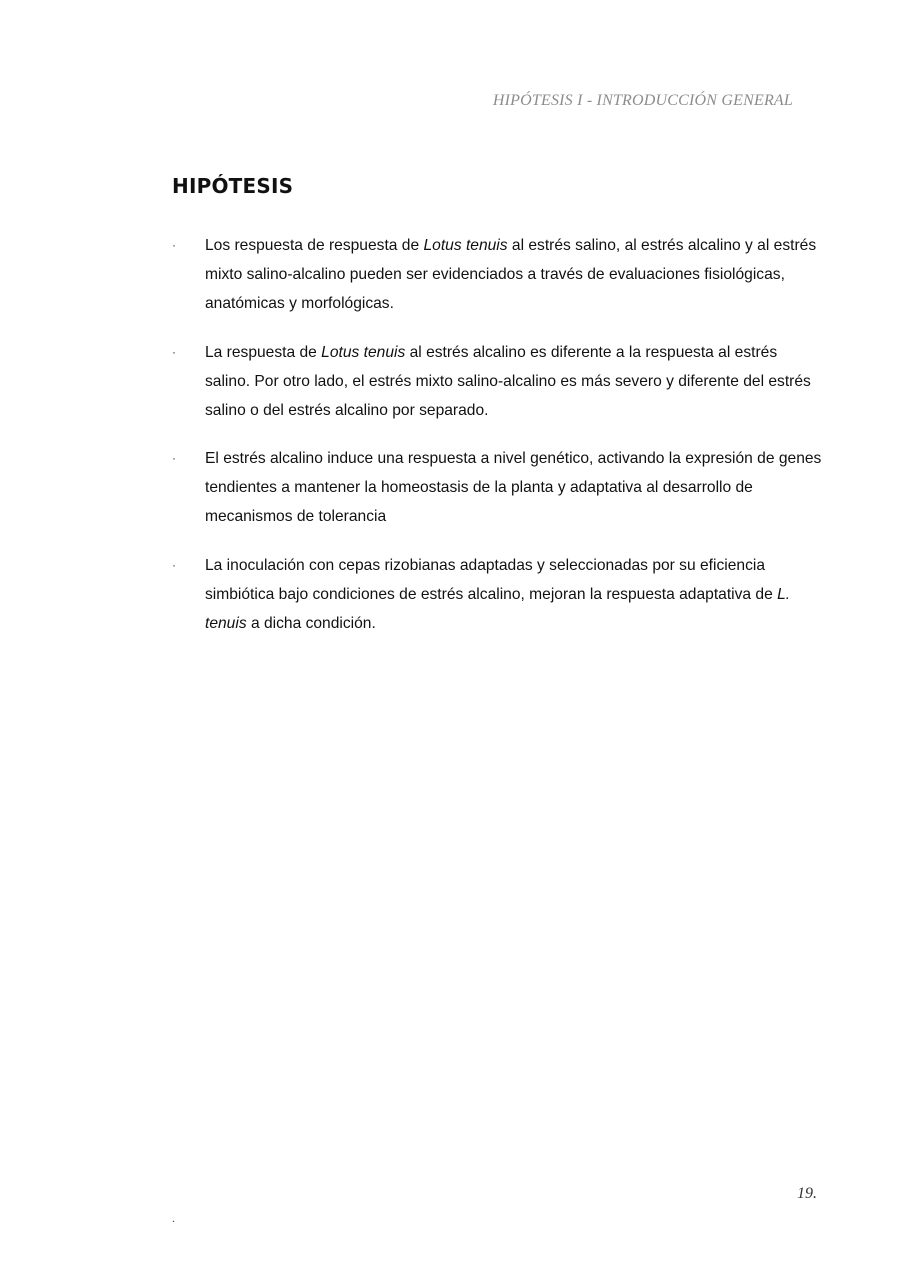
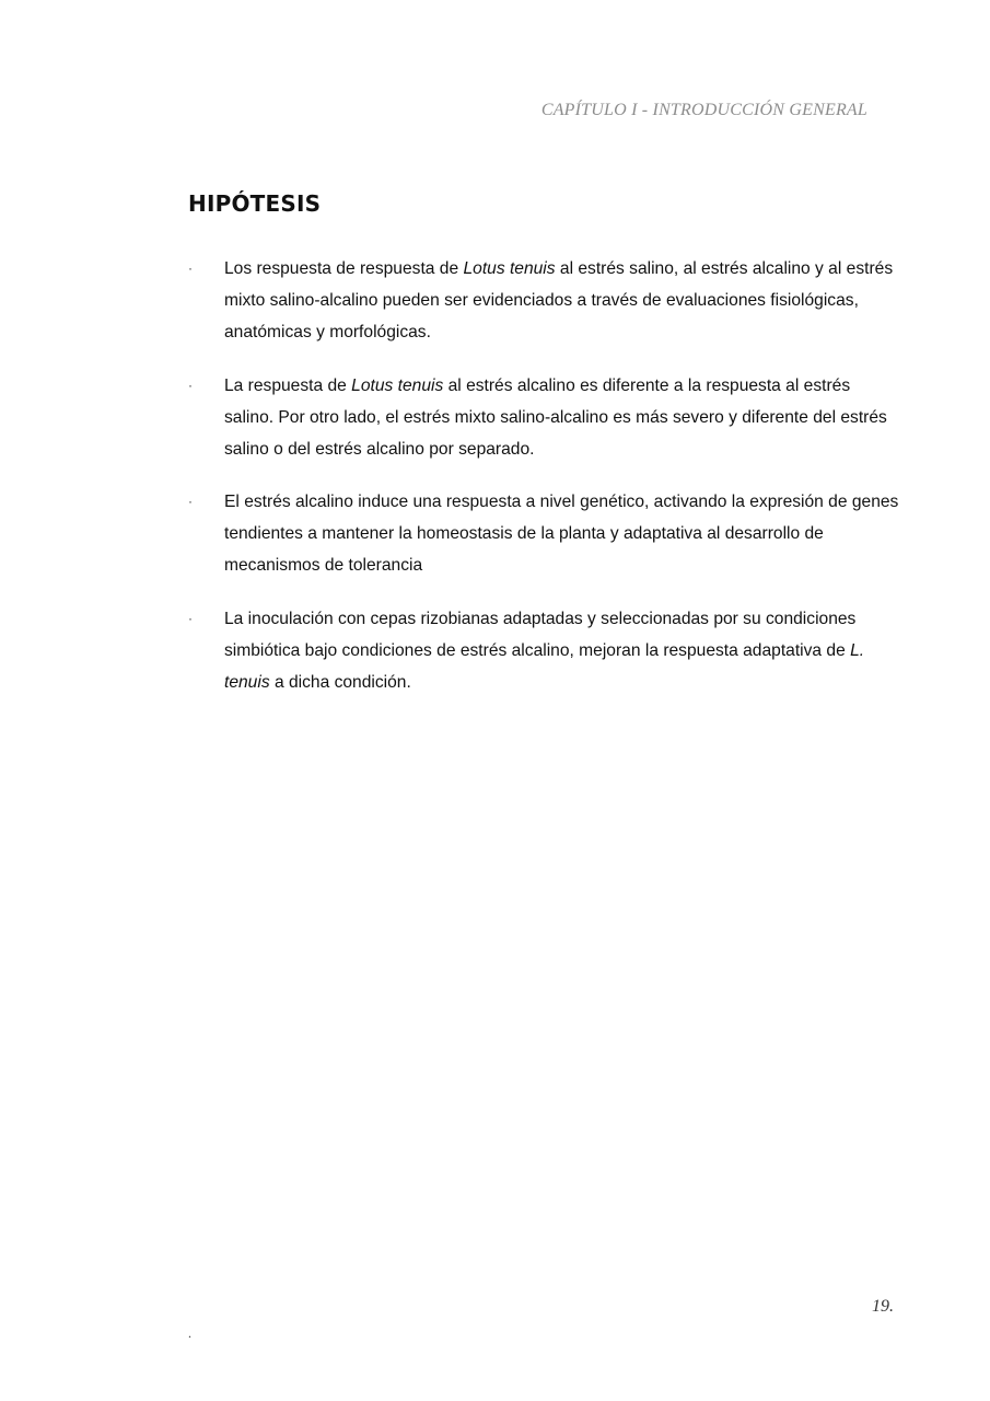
- HIPÓTESIS I - INTRODUCCIÓN GENERAL
+ CAPÍTULO I - INTRODUCCIÓN GENERAL
  HIPÓTESIS
  ·
  Los respuesta de respuesta de Lotus tenuis al estrés salino, al estrés alcalino y al estrés mixto salino-alcalino pueden ser evidenciados a través de evaluaciones fisiológicas, anatómicas y morfológicas.
  ·
  La respuesta de Lotus tenuis al estrés alcalino es diferente a la respuesta al estrés salino. Por otro lado, el estrés mixto salino-alcalino es más severo y diferente del estrés salino o del estrés alcalino por separado.
  ·
  El estrés alcalino induce una respuesta a nivel genético, activando la expresión de genes tendientes a mantener la homeostasis de la planta y adaptativa al desarrollo de mecanismos de tolerancia
  ·
- La inoculación con cepas rizobianas adaptadas y seleccionadas por su eficiencia simbiótica bajo condiciones de estrés alcalino, mejoran la respuesta adaptativa de L. tenuis a dicha condición.
+ La inoculación con cepas rizobianas adaptadas y seleccionadas por su condiciones simbiótica bajo condiciones de estrés alcalino, mejoran la respuesta adaptativa de L. tenuis a dicha condición.
  19.
  .
